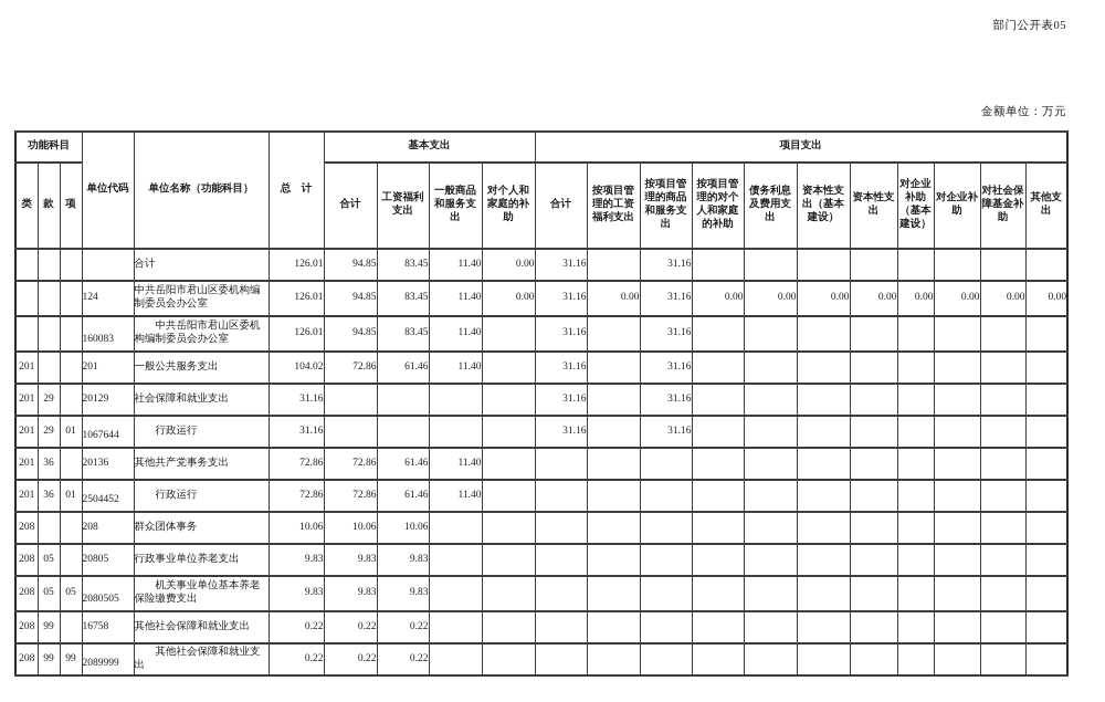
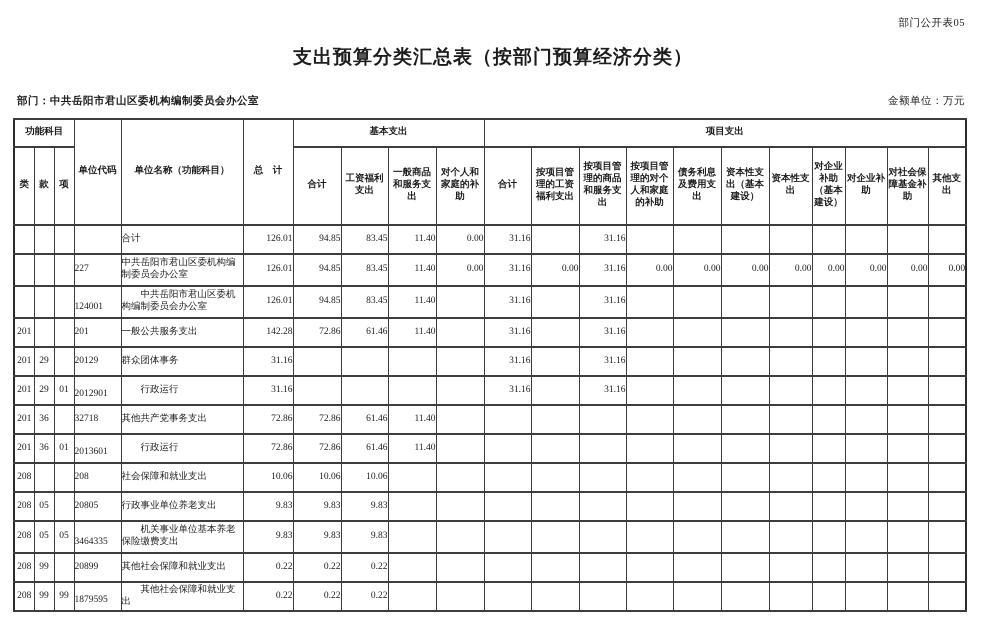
  部门公开表05
+ 支出预算分类汇总表（按部门预算经济分类）
+ 部门：中共岳阳市君山区委机构编制委员会办公室
  金额单位：万元
  功能科目	单位代码	单位名称（功能科目）	总 计	基本支出	项目支出
  类	款	项	合计	工资福利支出	一般商品和服务支出	对个人和家庭的补助	合计	按项目管理的工资福利支出	按项目管理的商品和服务支出	按项目管理的对个人和家庭的补助	债务利息及费用支出	资本性支出（基本建设）	资本性支出	对企业补助（基本建设）	对企业补助	对社会保障基金补助	其他支出
  				合计	126.01	94.85	83.45	11.40	0.00	31.16		31.16
- 			124	中共岳阳市君山区委机构编制委员会办公室	126.01	94.85	83.45	11.40	0.00	31.16	0.00	31.16	0.00	0.00	0.00	0.00	0.00	0.00	0.00	0.00
+ 			227	中共岳阳市君山区委机构编制委员会办公室	126.01	94.85	83.45	11.40	0.00	31.16	0.00	31.16	0.00	0.00	0.00	0.00	0.00	0.00	0.00	0.00
- 			160083	中共岳阳市君山区委机构编制委员会办公室	126.01	94.85	83.45	11.40		31.16		31.16
+ 			124001	中共岳阳市君山区委机构编制委员会办公室	126.01	94.85	83.45	11.40		31.16		31.16
- 201			201	一般公共服务支出	104.02	72.86	61.46	11.40		31.16		31.16
+ 201			201	一般公共服务支出	142.28	72.86	61.46	11.40		31.16		31.16
- 201	29		20129	社会保障和就业支出	31.16					31.16		31.16
+ 201	29		20129	群众团体事务	31.16					31.16		31.16
- 201	29	01	1067644	行政运行	31.16					31.16		31.16
+ 201	29	01	2012901	行政运行	31.16					31.16		31.16
- 201	36		20136	其他共产党事务支出	72.86	72.86	61.46	11.40
+ 201	36		32718	其他共产党事务支出	72.86	72.86	61.46	11.40
- 201	36	01	2504452	行政运行	72.86	72.86	61.46	11.40
+ 201	36	01	2013601	行政运行	72.86	72.86	61.46	11.40
- 208			208	群众团体事务	10.06	10.06	10.06
+ 208			208	社会保障和就业支出	10.06	10.06	10.06
  208	05		20805	行政事业单位养老支出	9.83	9.83	9.83
- 208	05	05	2080505	机关事业单位基本养老保险缴费支出	9.83	9.83	9.83
+ 208	05	05	3464335	机关事业单位基本养老保险缴费支出	9.83	9.83	9.83
- 208	99		16758	其他社会保障和就业支出	0.22	0.22	0.22
+ 208	99		20899	其他社会保障和就业支出	0.22	0.22	0.22
- 208	99	99	2089999	其他社会保障和就业支出	0.22	0.22	0.22
+ 208	99	99	1879595	其他社会保障和就业支出	0.22	0.22	0.22
